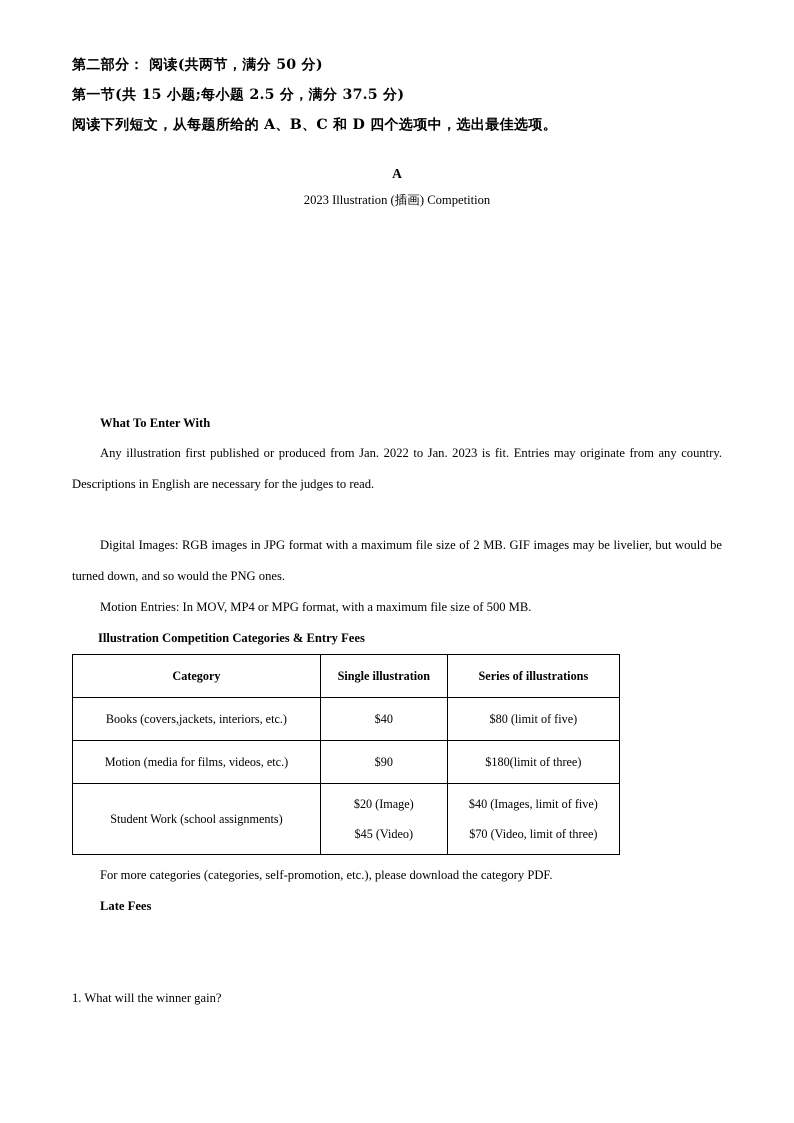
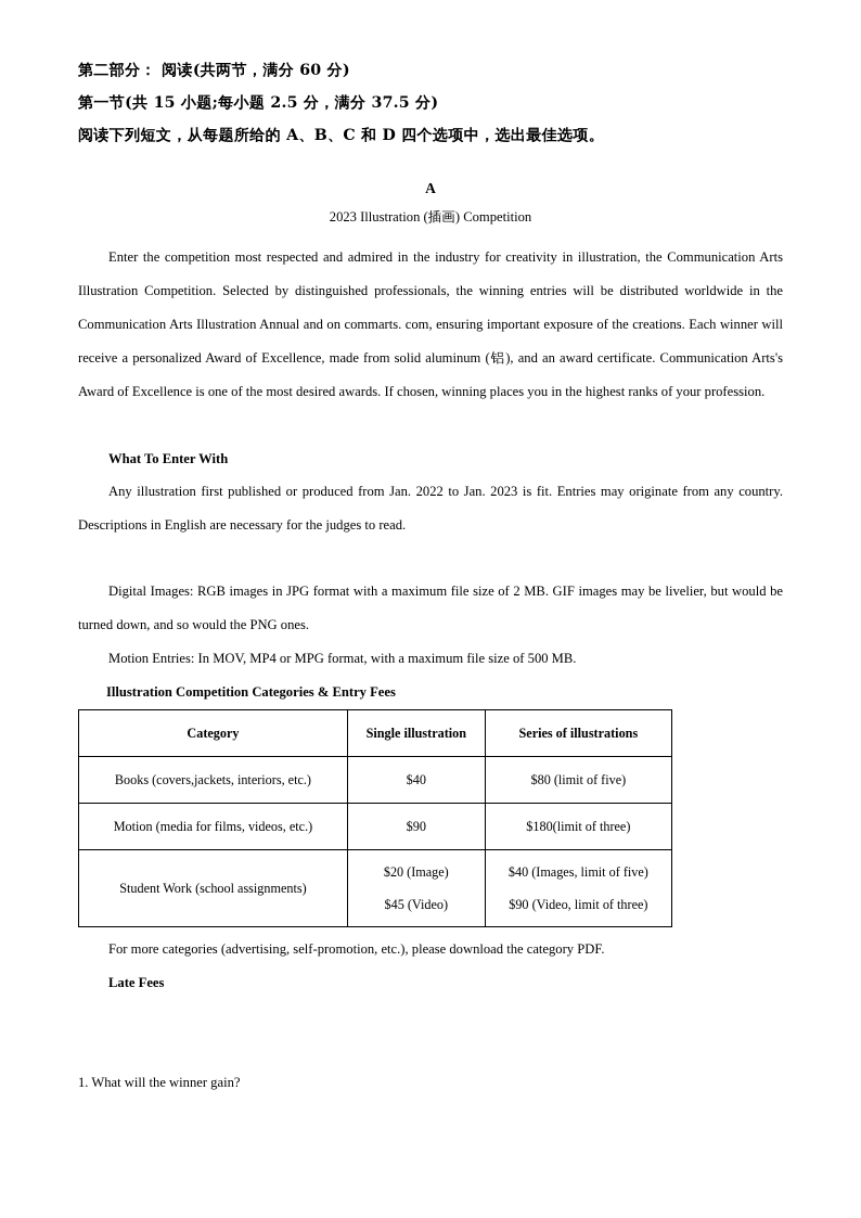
- 第二部分： 阅读(共两节，满分 50 分)
+ 第二部分： 阅读(共两节，满分 60 分)
  第一节(共 15 小题;每小题 2.5 分，满分 37.5 分)
  阅读下列短文，从每题所给的 A、B、C 和 D 四个选项中，选出最佳选项。
  A
  2023 Illustration (插画) Competition
+ Enter the competition most respected and admired in the industry for creativity in illustration, the Communication Arts Illustration Competition. Selected by distinguished professionals, the winning entries will be distributed worldwide in the Communication Arts Illustration Annual and on commarts. com, ensuring important exposure of the creations. Each winner will receive a personalized Award of Excellence, made from solid aluminum (铝), and an award certificate. Communication Arts's Award of Excellence is one of the most desired awards. If chosen, winning places you in the highest ranks of your profession.
  What To Enter With
  Any illustration first published or produced from Jan. 2022 to Jan. 2023 is fit. Entries may originate from any country. Descriptions in English are necessary for the judges to read.
  Digital Images: RGB images in JPG format with a maximum file size of 2 MB. GIF images may be livelier, but would be turned down, and so would the PNG ones.
  Motion Entries: In MOV, MP4 or MPG format, with a maximum file size of 500 MB.
  Illustration Competition Categories & Entry Fees
  Category	Single illustration	Series of illustrations
  Books (covers,jackets, interiors, etc.)	$40	$80 (limit of five)
  Motion (media for films, videos, etc.)	$90	$180(limit of three)
- Student Work (school assignments)	$20 (Image) $45 (Video)	$40 (Images, limit of five) $70 (Video, limit of three)
+ Student Work (school assignments)	$20 (Image) $45 (Video)	$40 (Images, limit of five) $90 (Video, limit of three)
- For more categories (categories, self-promotion, etc.), please download the category PDF.
+ For more categories (advertising, self-promotion, etc.), please download the category PDF.
  Late Fees
  1. What will the winner gain?
